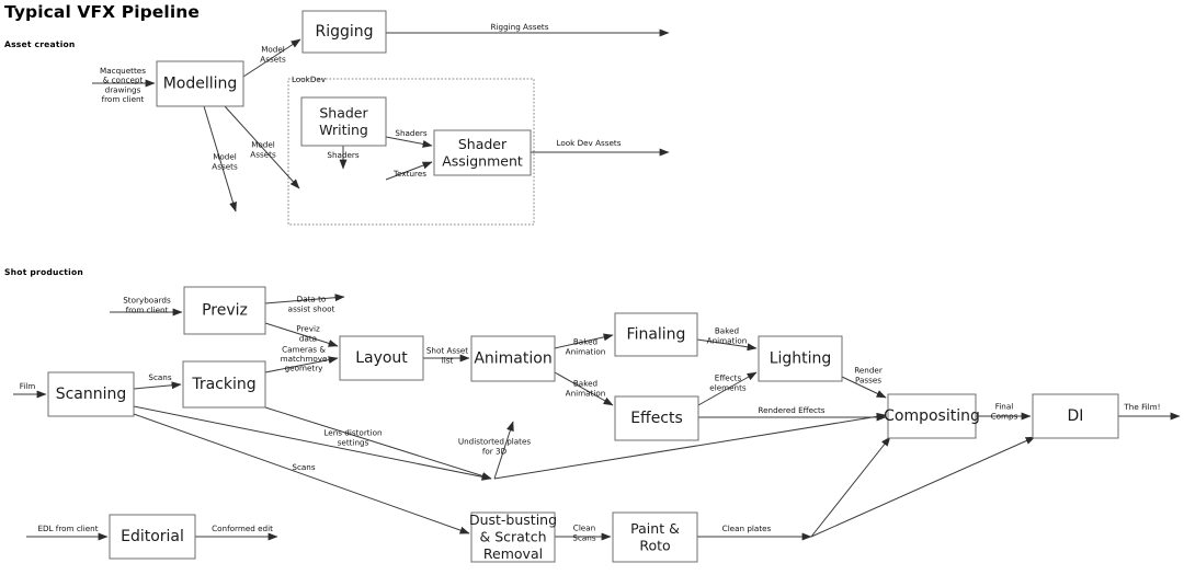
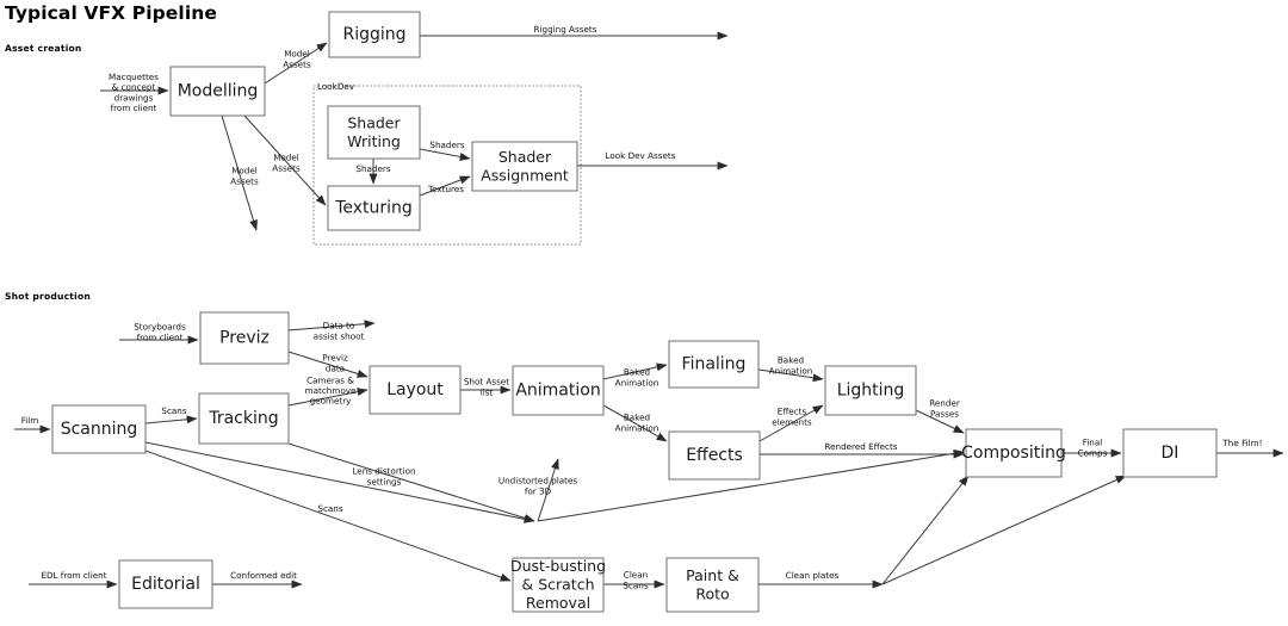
  Typical VFX Pipeline
  Asset creation
  Shot production
  LookDev
  Modelling
  Rigging
  Shader Writing
+ Texturing
  Shader Assignment
  Previz
  Scanning
  Tracking
  Layout
  Animation
  Finaling
  Effects
  Lighting
  Compositing
  DI
  Editorial
  Dust-busting & Scratch Removal
  Paint & Roto
  Macquettes & concept drawings from client
  Model Assets
  Rigging Assets
  Model Assets
  Model Assets
  Shaders
  Shaders
  Textures
  Look Dev Assets
  Storyboards from client
  Data to assist shoot
  Previz data
  Film
  Scans
  Cameras & matchmove geometry
  Lens distortion settings
  Undistorted plates for 3D
  Shot Asset list
  Baked Animation
  Baked Animation
  Baked Animation
  Effects elements
  Render Passes
  Rendered Effects
  Final Comps
  The Film!
  EDL from client
  Conformed edit
  Scans
  Clean Scans
  Clean plates
